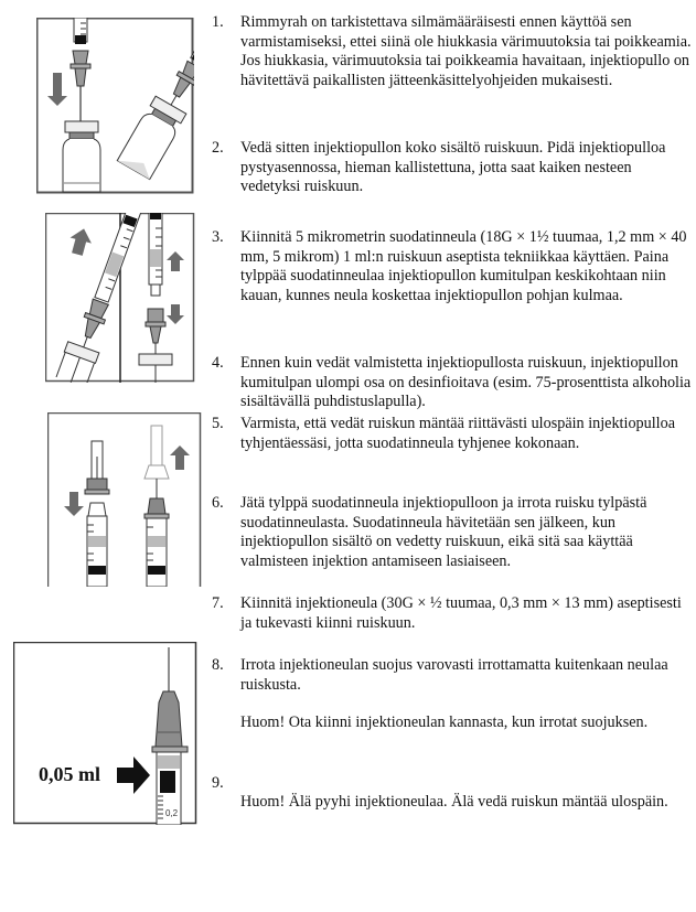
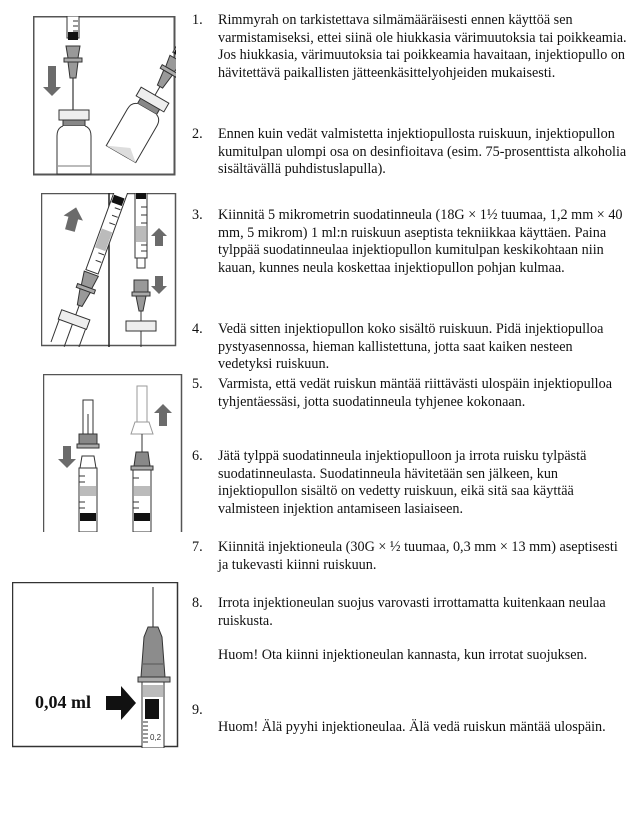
  0,2
- 0,05 ml
+ 0,04 ml
  1.
  Rimmyrah on tarkistettava silmämääräisesti ennen käyttöä sen varmistamiseksi, ettei siinä ole hiukkasia värimuutoksia tai poikkeamia. Jos hiukkasia, värimuutoksia tai poikkeamia havaitaan, injektiopullo on hävitettävä paikallisten jätteenkäsittelyohjeiden mukaisesti.
  2.
- Vedä sitten injektiopullon koko sisältö ruiskuun. Pidä injektiopulloa pystyasennossa, hieman kallistettuna, jotta saat kaiken nesteen vedetyksi ruiskuun.
+ Ennen kuin vedät valmistetta injektiopullosta ruiskuun, injektiopullon kumitulpan ulompi osa on desinfioitava (esim. 75-prosenttista alkoholia sisältävällä puhdistuslapulla).
  3.
  Kiinnitä 5 mikrometrin suodatinneula (18G × 1½ tuumaa, 1,2 mm × 40 mm, 5 mikrom) 1 ml:n ruiskuun aseptista tekniikkaa käyttäen. Paina tylppää suodatinneulaa injektiopullon kumitulpan keskikohtaan niin kauan, kunnes neula koskettaa injektiopullon pohjan kulmaa.
  4.
- Ennen kuin vedät valmistetta injektiopullosta ruiskuun, injektiopullon kumitulpan ulompi osa on desinfioitava (esim. 75-prosenttista alkoholia sisältävällä puhdistuslapulla).
+ Vedä sitten injektiopullon koko sisältö ruiskuun. Pidä injektiopulloa pystyasennossa, hieman kallistettuna, jotta saat kaiken nesteen vedetyksi ruiskuun.
  5.
  Varmista, että vedät ruiskun mäntää riittävästi ulospäin injektiopulloa tyhjentäessäsi, jotta suodatinneula tyhjenee kokonaan.
  6.
  Jätä tylppä suodatinneula injektiopulloon ja irrota ruisku tylpästä suodatinneulasta. Suodatinneula hävitetään sen jälkeen, kun injektiopullon sisältö on vedetty ruiskuun, eikä sitä saa käyttää valmisteen injektion antamiseen lasiaiseen.
  7.
  Kiinnitä injektioneula (30G × ½ tuumaa, 0,3 mm × 13 mm) aseptisesti ja tukevasti kiinni ruiskuun.
  8.
  Irrota injektioneulan suojus varovasti irrottamatta kuitenkaan neulaa ruiskusta.
  Huom! Ota kiinni injektioneulan kannasta, kun irrotat suojuksen.
  9.
  Huom! Älä pyyhi injektioneulaa. Älä vedä ruiskun mäntää ulospäin.
